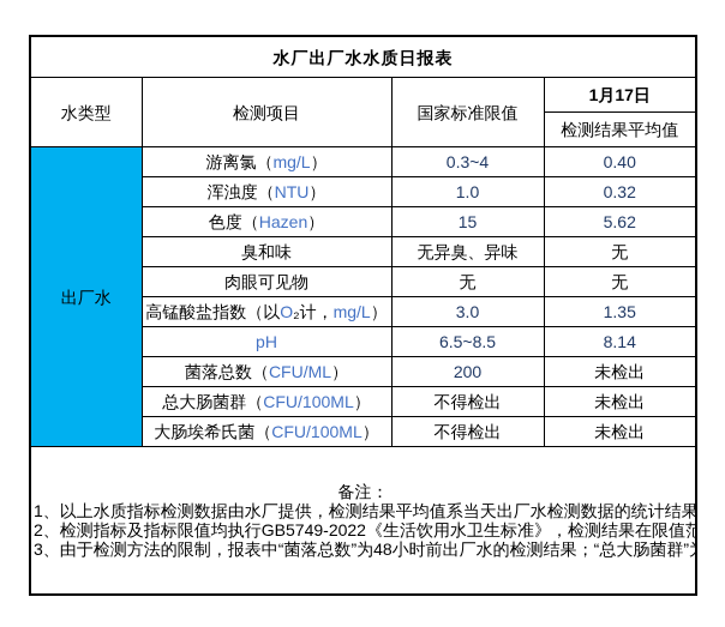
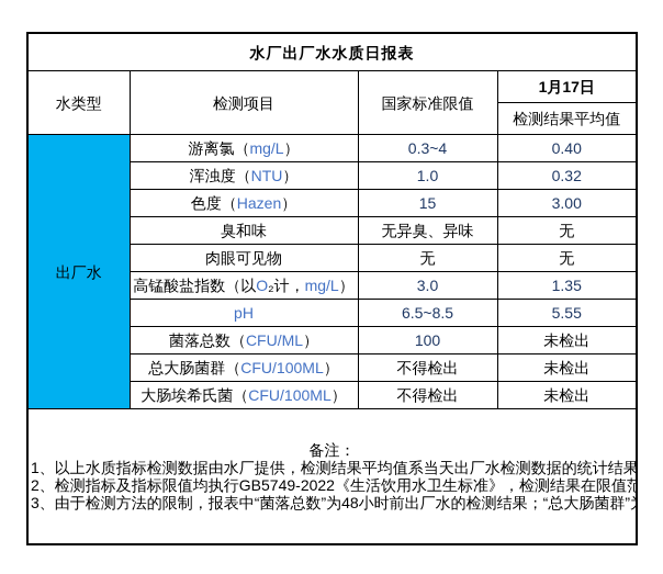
  水厂出厂水水质日报表
  水类型	检测项目	国家标准限值	1月17日
  检测结果平均值
  出厂水	游离氯（mg/L）	0.3~4	0.40
  浑浊度（NTU）	1.0	0.32
- 色度（Hazen）	15	5.62
+ 色度（Hazen）	15	3.00
  臭和味	无异臭、异味	无
  肉眼可见物	无	无
  高锰酸盐指数（以O₂计，mg/L）	3.0	1.35
- pH	6.5~8.5	8.14
+ pH	6.5~8.5	5.55
- 菌落总数（CFU/ML）	200	未检出
+ 菌落总数（CFU/ML）	100	未检出
  总大肠菌群（CFU/100ML）	不得检出	未检出
  大肠埃希氏菌（CFU/100ML）	不得检出	未检出
  备注： 1、以上水质指标检测数据由水厂提供，检测结果平均值系当天出厂水检测数据的统计结果 2、检测指标及指标限值均执行GB5749-2022《生活饮用水卫生标准》，检测结果在限值范 3、由于检测方法的限制，报表中“菌落总数”为48小时前出厂水的检测结果；“总大肠菌群”
